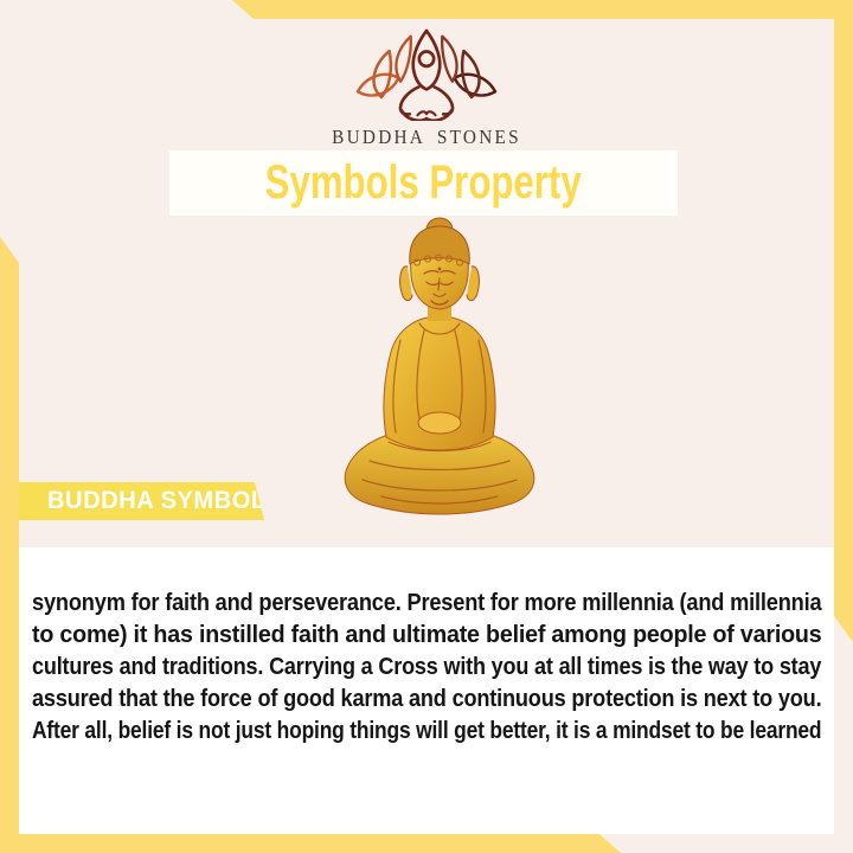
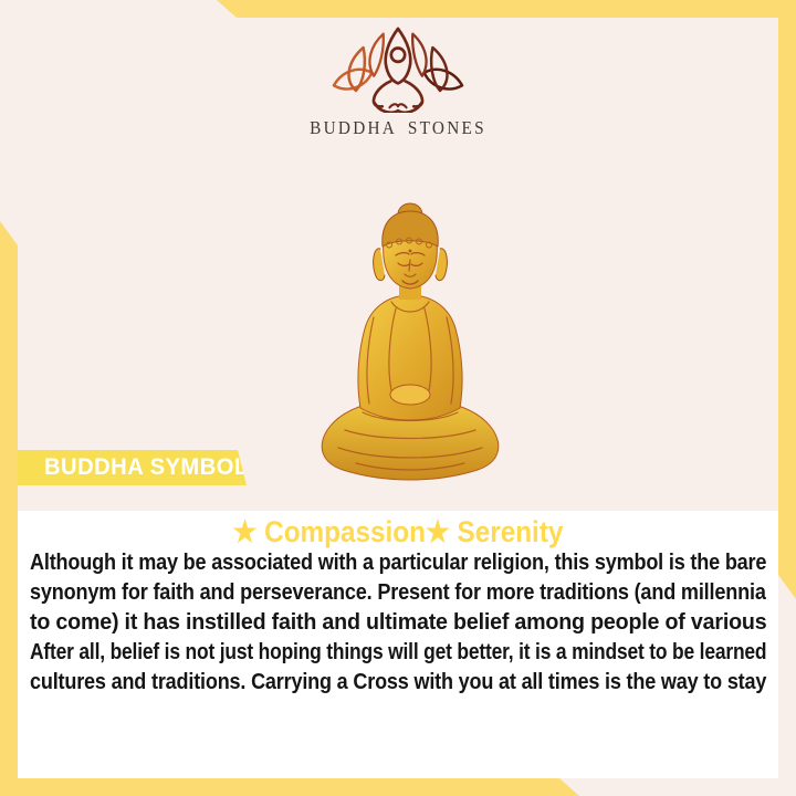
  BUDDHA STONES
- Symbols Property
  BUDDHA SYMBOL
+ ★ Compassion★ Serenity
+ Although it may be associated with a particular religion, this symbol is the bare
- synonym for faith and perseverance. Present for more millennia (and millennia
+ synonym for faith and perseverance. Present for more traditions (and millennia
  to come) it has instilled faith and ultimate belief among people of various
- cultures and traditions. Carrying a Cross with you at all times is the way to stay
+ After all, belief is not just hoping things will get better, it is a mindset to be learned
- assured that the force of good karma and continuous protection is next to you.
- After all, belief is not just hoping things will get better, it is a mindset to be learned
+ cultures and traditions. Carrying a Cross with you at all times is the way to stay
